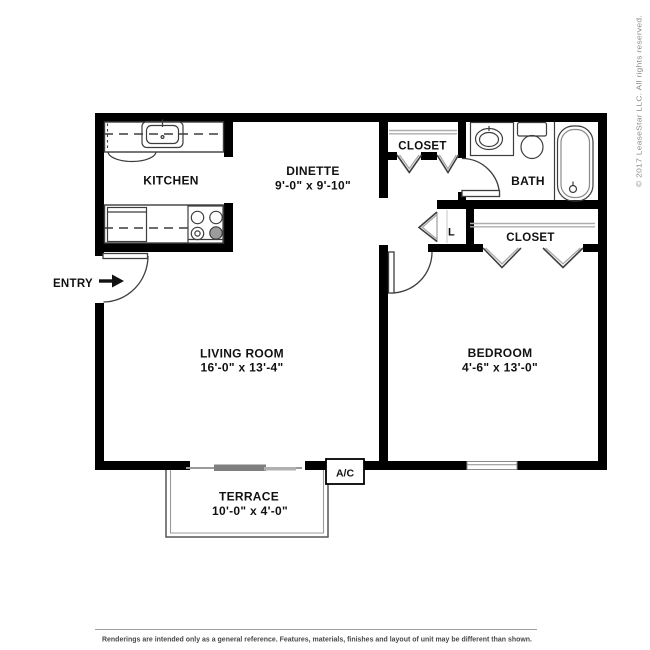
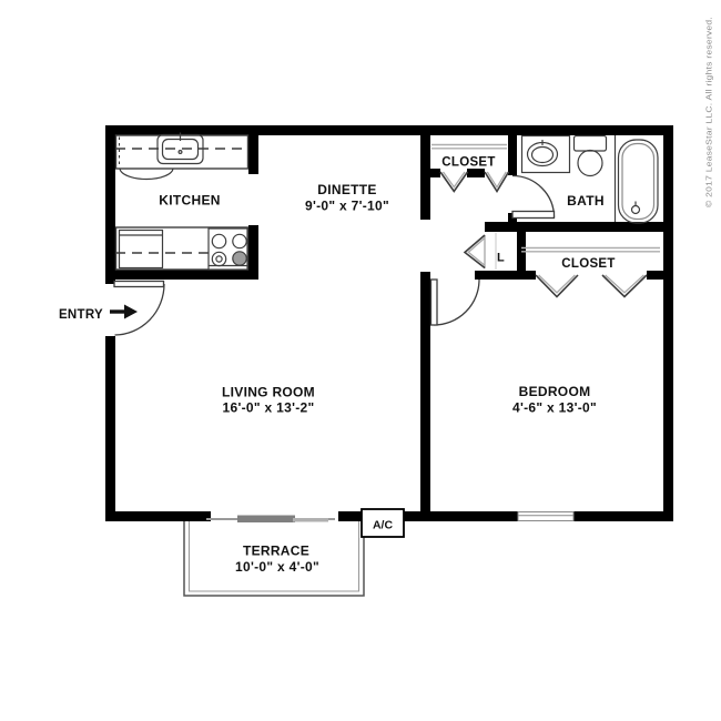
  A/C
  KITCHEN
  DINETTE
- 9'-0" x 9'-10"
+ 9'-0" x 7'-10"
  LIVING ROOM
- 16'-0" x 13'-4"
+ 16'-0" x 13'-2"
  BEDROOM
  4'-6" x 13'-0"
  BATH
  CLOSET
  CLOSET
  L
  TERRACE
  10'-0" x 4'-0"
  ENTRY
- Renderings are intended only as a general reference. Features, materials, finishes and layout of unit may be different than shown.
